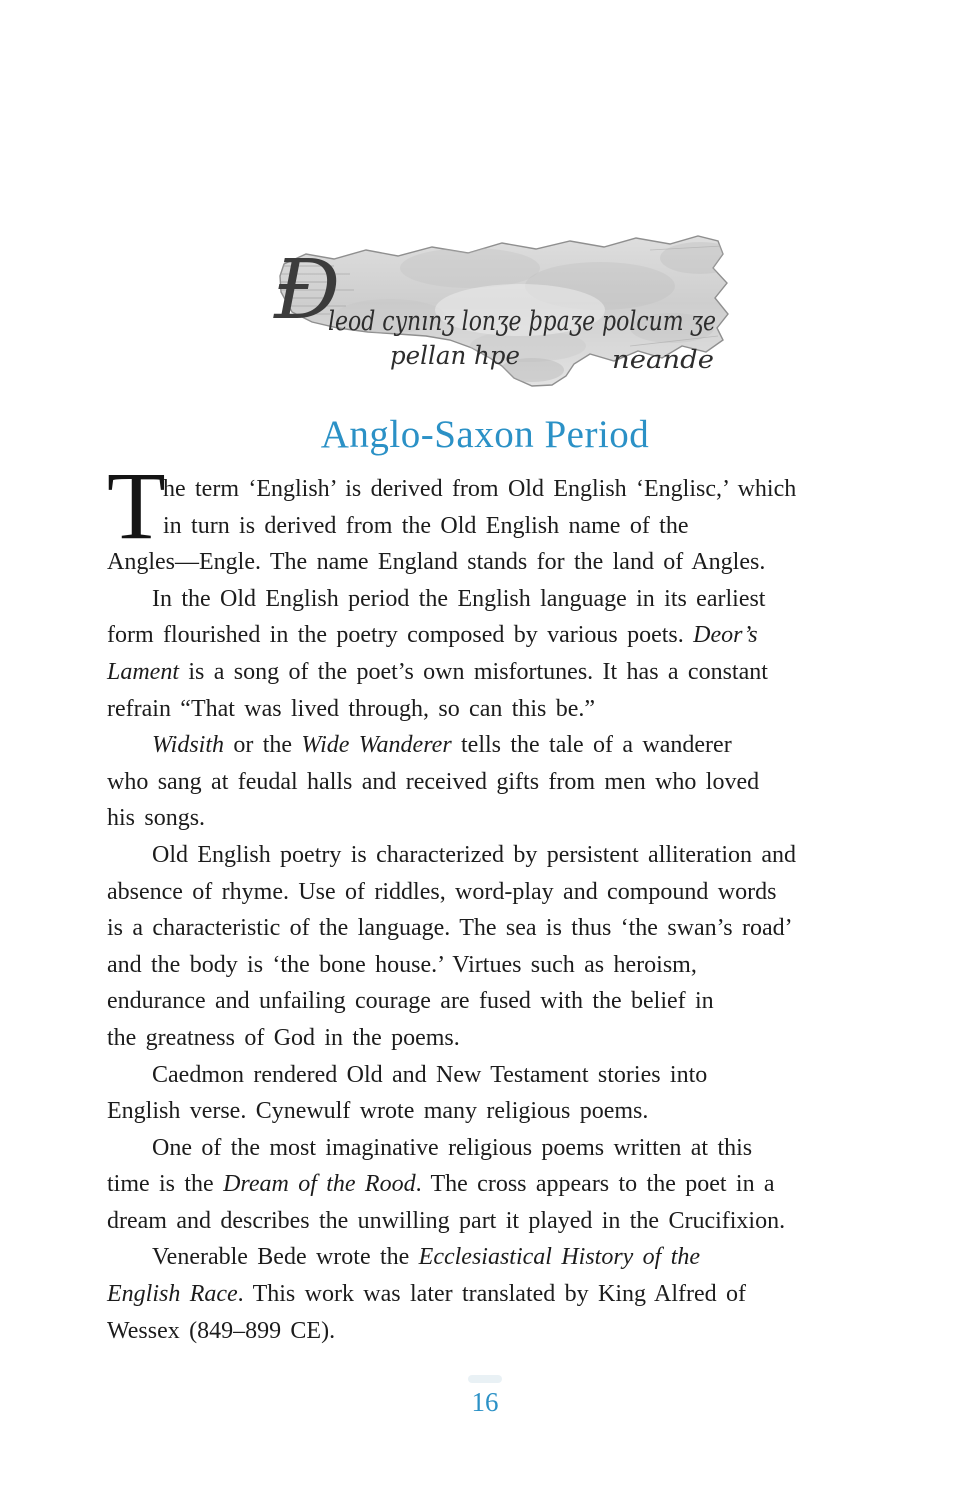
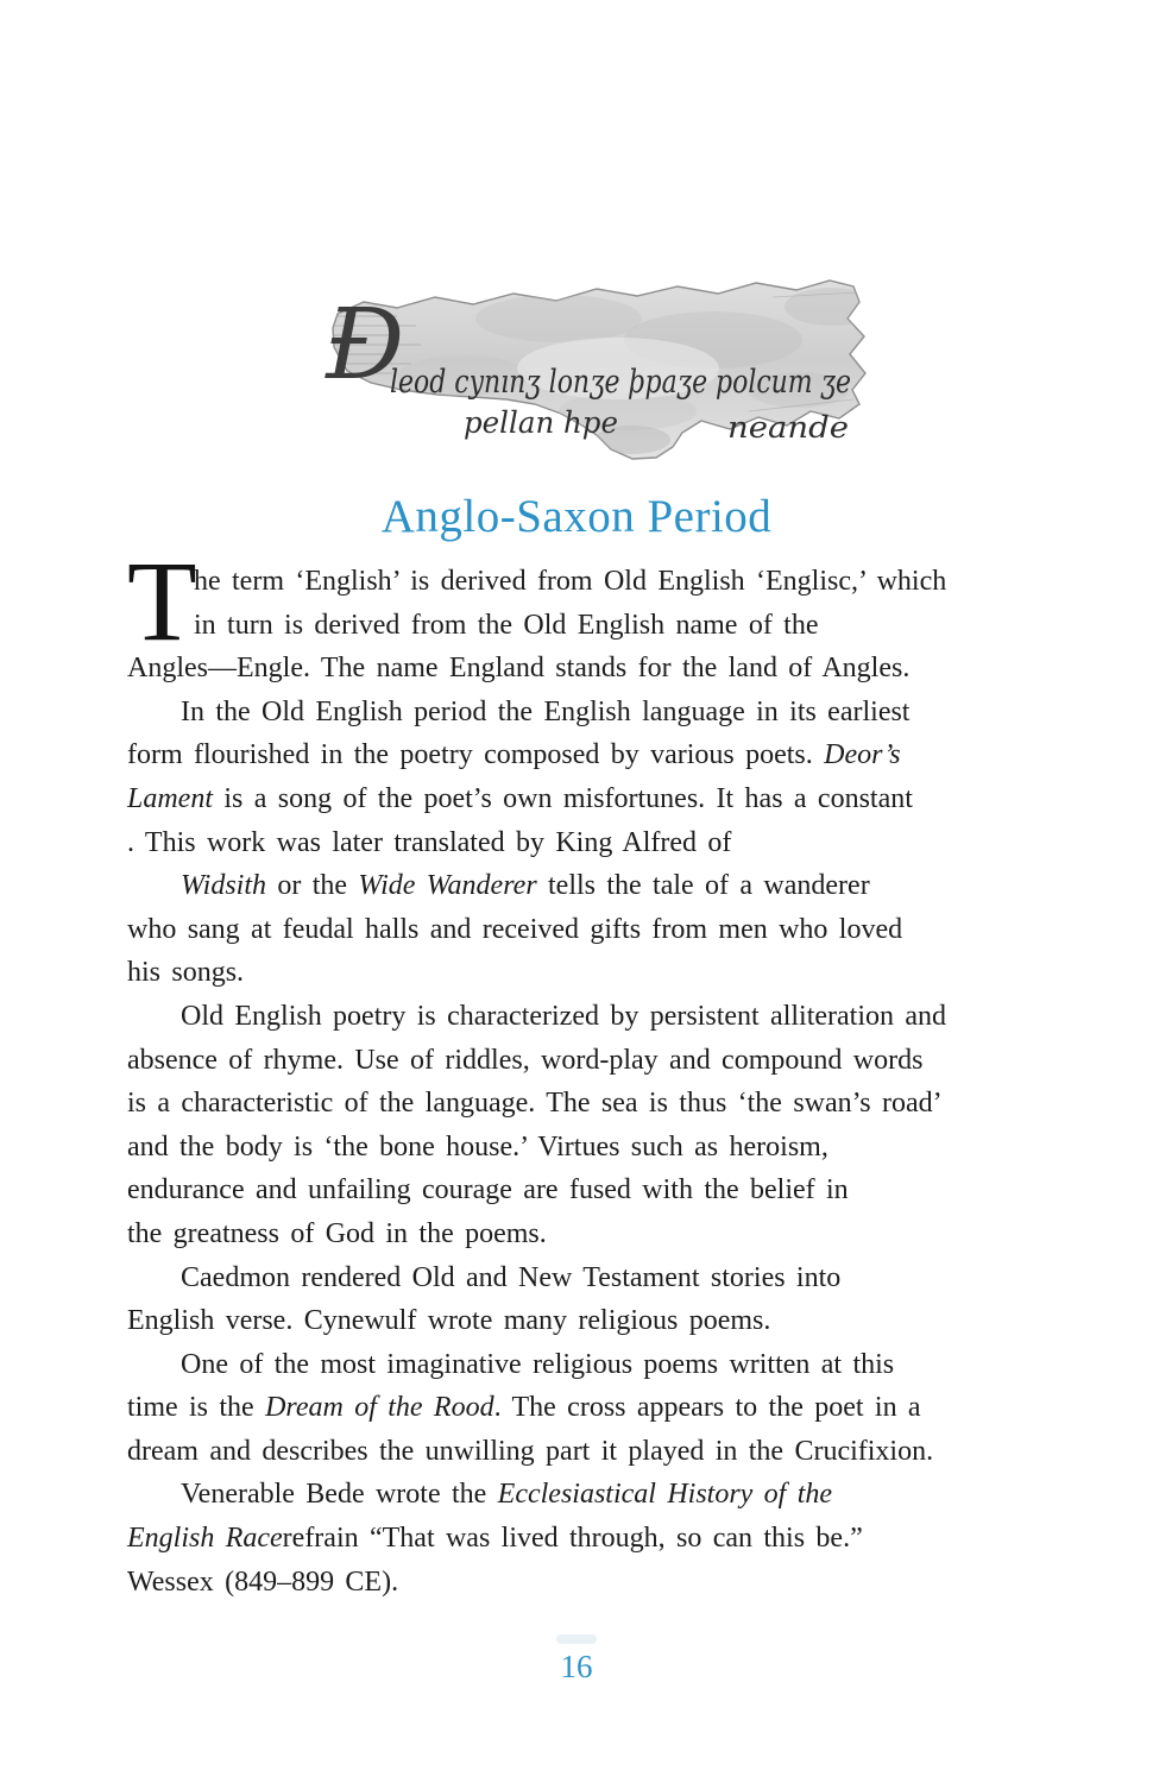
  Ð
  leod cynınʒ lonʒe þpaʒe polcum ʒe
  pellan hpe
  neande
  Anglo-Saxon Period
  T
  he term ‘English’ is derived from Old English ‘Englisc,’ which
  in turn is derived from the Old English name of the
  Angles—Engle. The name England stands for the land of Angles.
  In the Old English period the English language in its earliest
  form flourished in the poetry composed by various poets. Deor’s
  Lament is a song of the poet’s own misfortunes. It has a constant
- refrain “That was lived through, so can this be.”
+ . This work was later translated by King Alfred of
  Widsith or the Wide Wanderer tells the tale of a wanderer
  who sang at feudal halls and received gifts from men who loved
  his songs.
  Old English poetry is characterized by persistent alliteration and
  absence of rhyme. Use of riddles, word-play and compound words
  is a characteristic of the language. The sea is thus ‘the swan’s road’
  and the body is ‘the bone house.’ Virtues such as heroism,
  endurance and unfailing courage are fused with the belief in
  the greatness of God in the poems.
  Caedmon rendered Old and New Testament stories into
  English verse. Cynewulf wrote many religious poems.
  One of the most imaginative religious poems written at this
  time is the Dream of the Rood. The cross appears to the poet in a
  dream and describes the unwilling part it played in the Crucifixion.
  Venerable Bede wrote the Ecclesiastical History of the
- English Race. This work was later translated by King Alfred of
+ English Racerefrain “That was lived through, so can this be.”
  Wessex (849–899 CE).
  16
